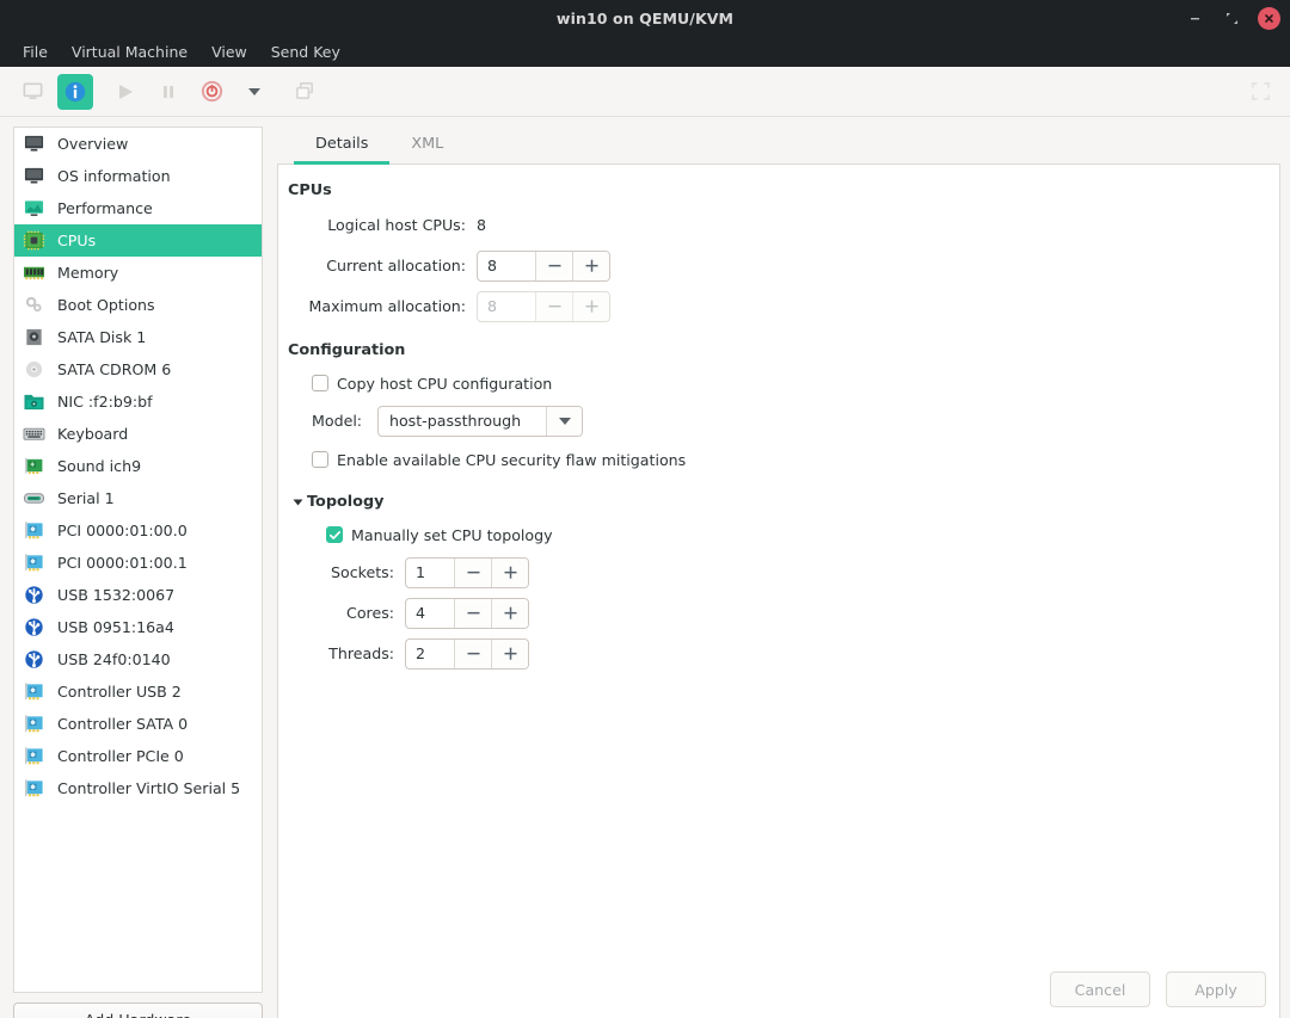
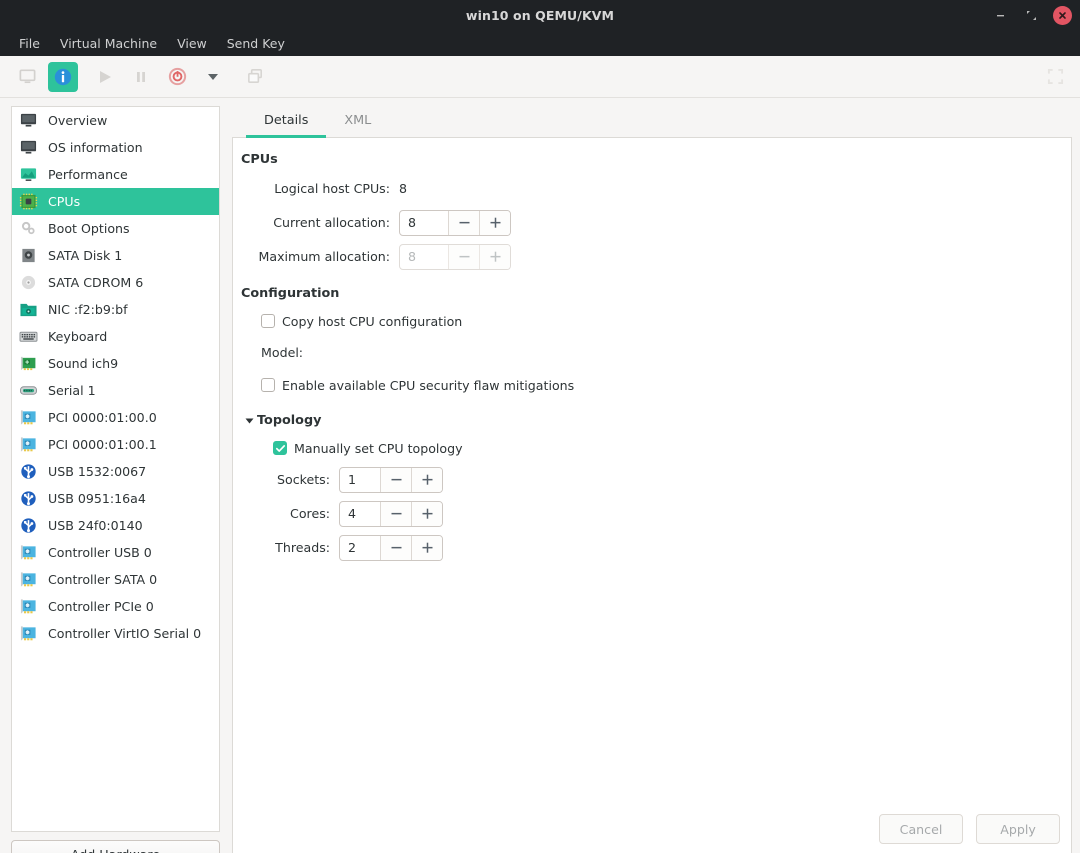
  win10 on QEMU/KVM
  File
  Virtual Machine
  View
  Send Key
  Overview
  OS information
  Performance
  CPUs
- Memory
  Boot Options
  SATA Disk 1
  SATA CDROM 6
  NIC :f2:b9:bf
  Keyboard
  Sound ich9
  Serial 1
  PCI 0000:01:00.0
  PCI 0000:01:00.1
  USB 1532:0067
  USB 0951:16a4
  USB 24f0:0140
- Controller USB 2
+ Controller USB 0
  Controller SATA 0
  Controller PCIe 0
- Controller VirtIO Serial 5
+ Controller VirtIO Serial 0
  Details
  XML
  CPUs
  Logical host CPUs:
  8
  Current allocation:
  8
  Maximum allocation:
  8
  Configuration
  Copy host CPU configuration
  Model:
- host-passthrough
  Enable available CPU security flaw mitigations
  Topology
  Manually set CPU topology
  Sockets:
  1
  Cores:
  4
  Threads:
  2
  Cancel
  Apply
